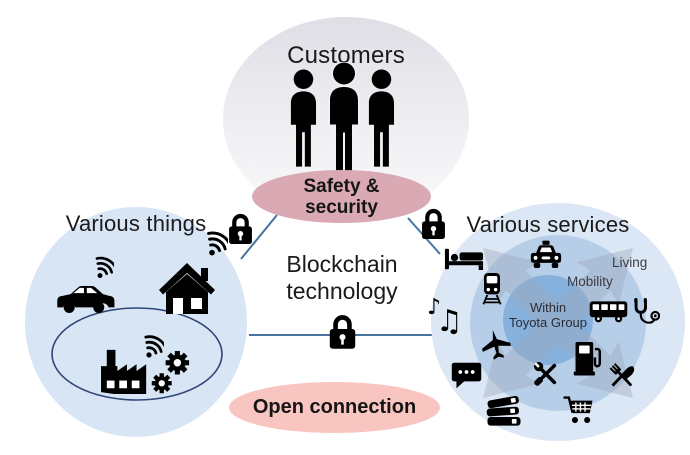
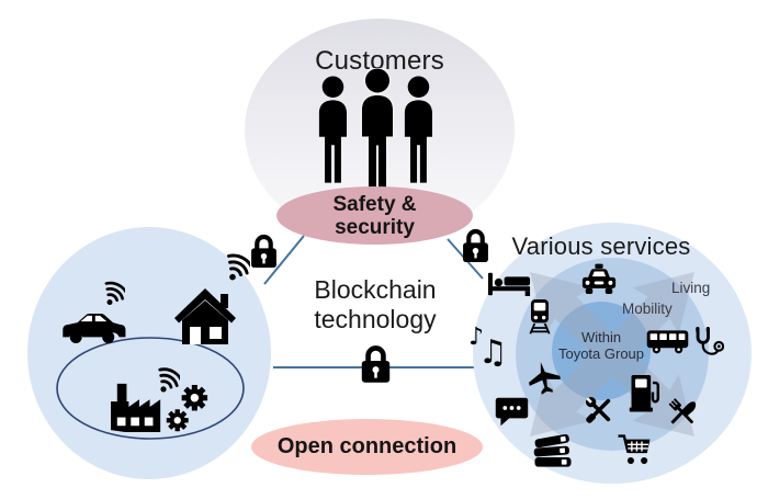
  Customers
  Safety &
  security
- Various things
  Various services
  Living
  Mobility
  Within
  Toyota Group
  ♪
  ♫
  Blockchain
  technology
  Open connection
